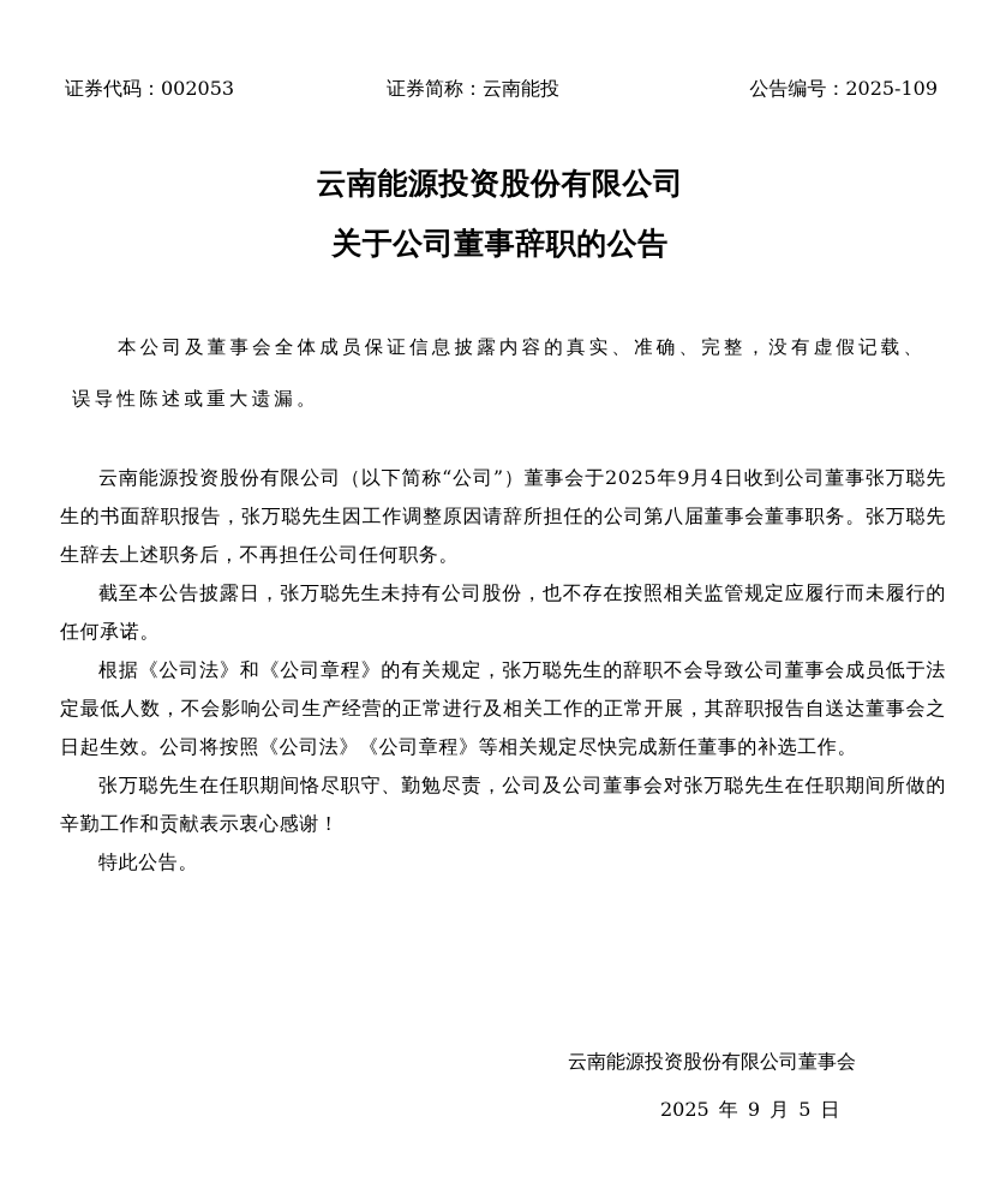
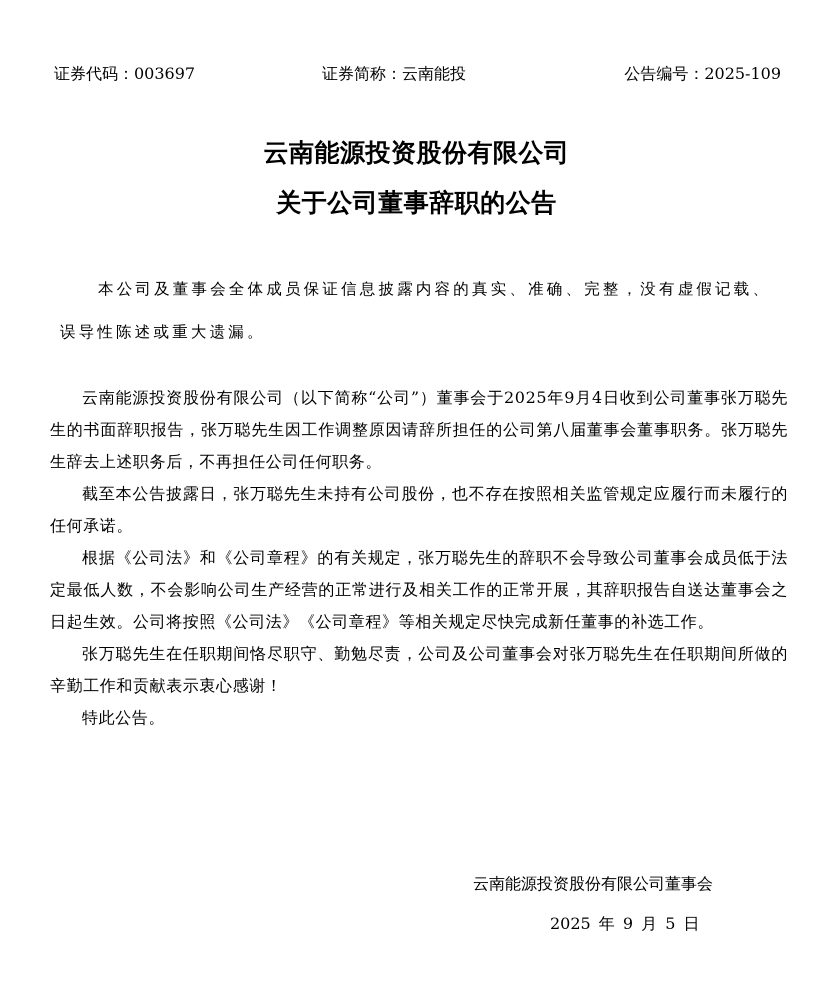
- 证券代码：002053
+ 证券代码：003697
  证券简称：云南能投
  公告编号：2025-109
  云南能源投资股份有限公司
  关于公司董事辞职的公告
  本公司及董事会全体成员保证信息披露内容的真实、准确、完整，没有虚假记载、误导性陈述或重大遗漏。
  云南能源投资股份有限公司（以下简称“公司”）董事会于2025年9月4日收到公司董事张万聪先生的书面辞职报告，张万聪先生因工作调整原因请辞所担任的公司第八届董事会董事职务。张万聪先生辞去上述职务后，不再担任公司任何职务。
  截至本公告披露日，张万聪先生未持有公司股份，也不存在按照相关监管规定应履行而未履行的任何承诺。
  根据《公司法》和《公司章程》的有关规定，张万聪先生的辞职不会导致公司董事会成员低于法定最低人数，不会影响公司生产经营的正常进行及相关工作的正常开展，其辞职报告自送达董事会之日起生效。公司将按照《公司法》《公司章程》等相关规定尽快完成新任董事的补选工作。
  张万聪先生在任职期间恪尽职守、勤勉尽责，公司及公司董事会对张万聪先生在任职期间所做的辛勤工作和贡献表示衷心感谢！
  特此公告。
  云南能源投资股份有限公司董事会
  2025 年 9 月 5 日
